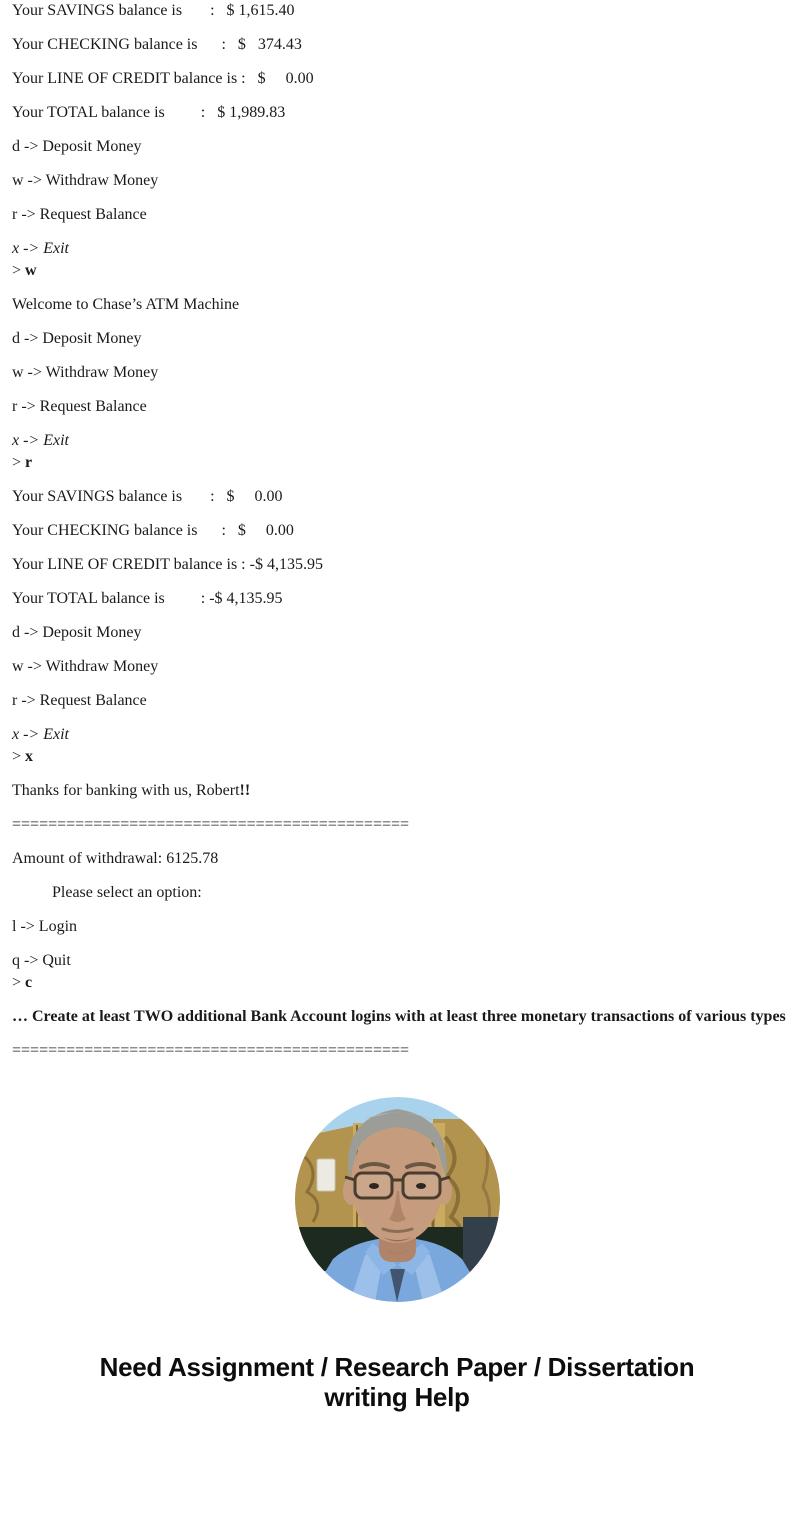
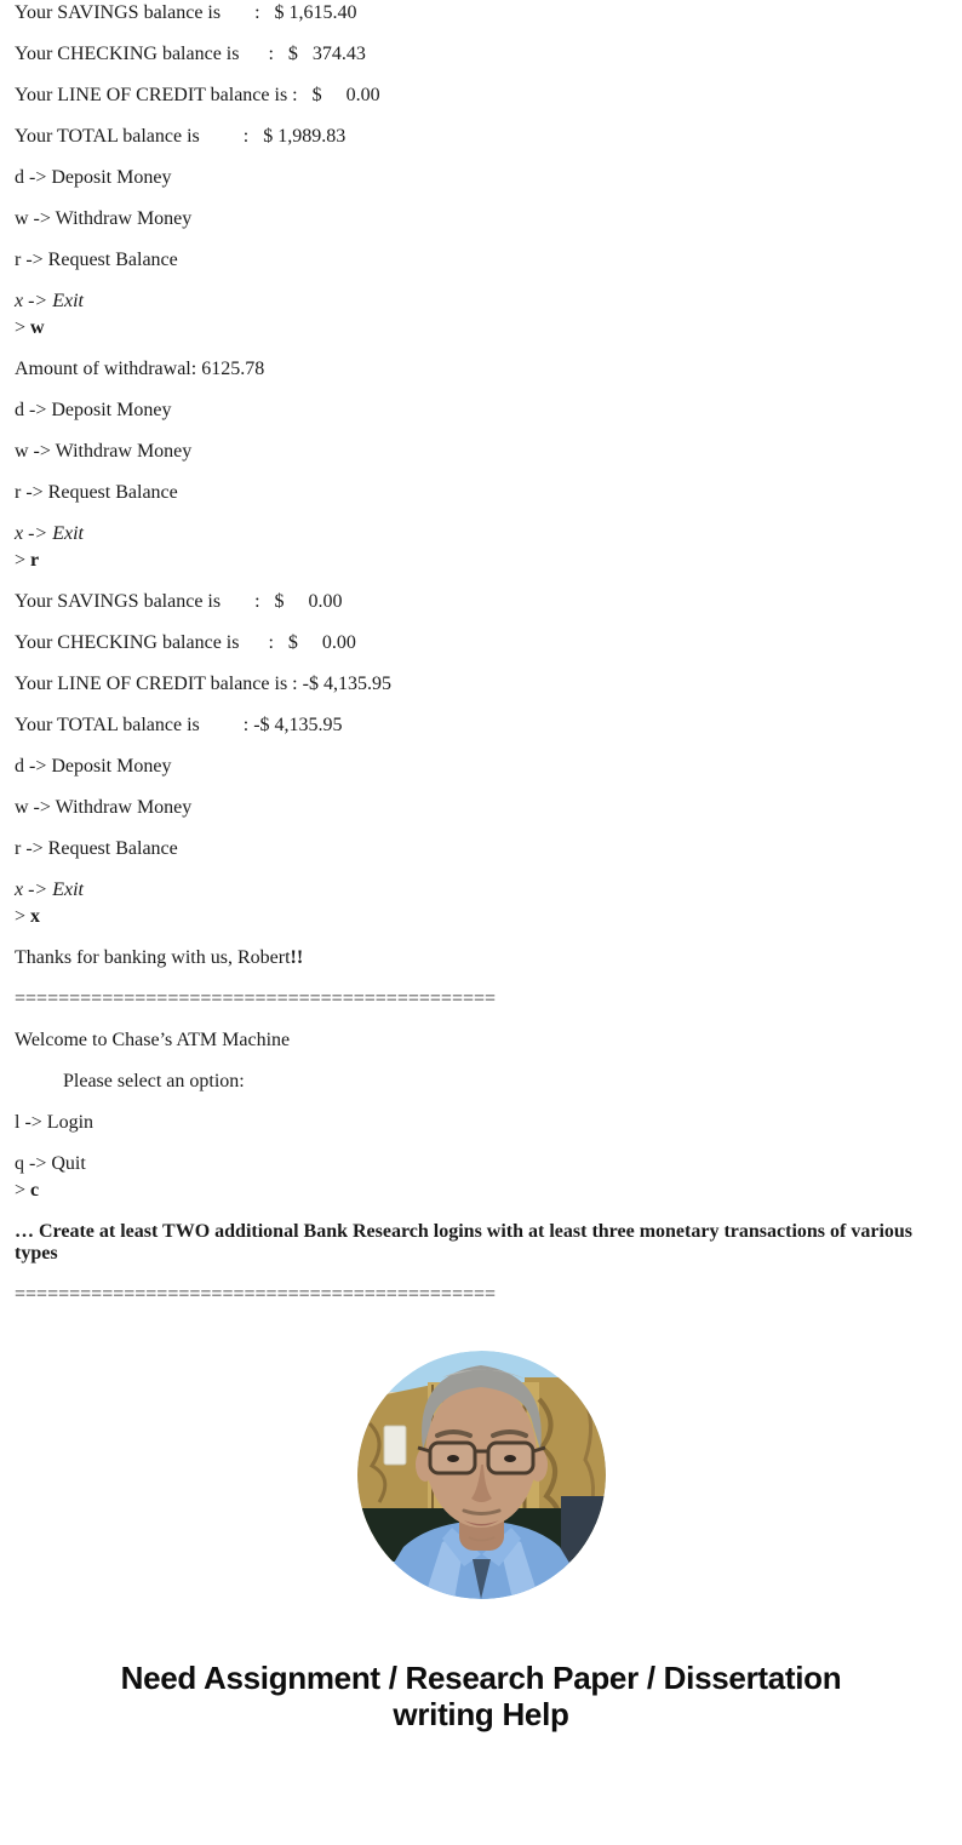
  Your SAVINGS balance is : $ 1,615.40
  Your CHECKING balance is : $ 374.43
  Your LINE OF CREDIT balance is : $ 0.00
  Your TOTAL balance is : $ 1,989.83
  d -> Deposit Money
  w -> Withdraw Money
  r -> Request Balance
  x -> Exit
  > w
- Welcome to Chase’s ATM Machine
+ Amount of withdrawal: 6125.78
  d -> Deposit Money
  w -> Withdraw Money
  r -> Request Balance
  x -> Exit
  > r
  Your SAVINGS balance is : $ 0.00
  Your CHECKING balance is : $ 0.00
  Your LINE OF CREDIT balance is : -$ 4,135.95
  Your TOTAL balance is : -$ 4,135.95
  d -> Deposit Money
  w -> Withdraw Money
  r -> Request Balance
  x -> Exit
  > x
  Thanks for banking with us, Robert!!
  ============================================
- Amount of withdrawal: 6125.78
+ Welcome to Chase’s ATM Machine
  Please select an option:
  l -> Login
  q -> Quit
  > c
- … Create at least TWO additional Bank Account logins with at least three monetary transactions of various types
+ … Create at least TWO additional Bank Research logins with at least three monetary transactions of various types
  ============================================
  Need Assignment / Research Paper / Dissertation
  writing Help
